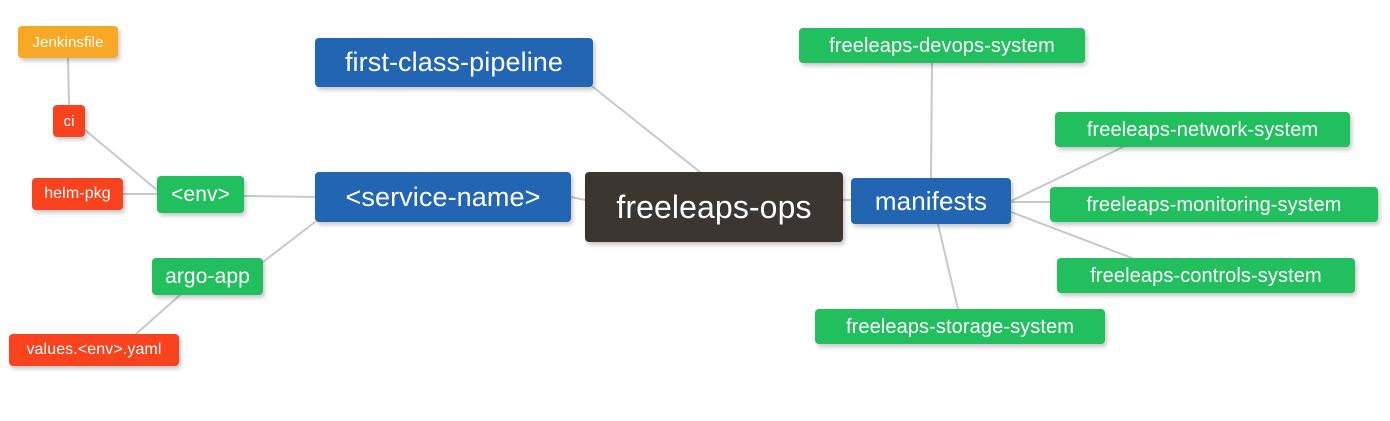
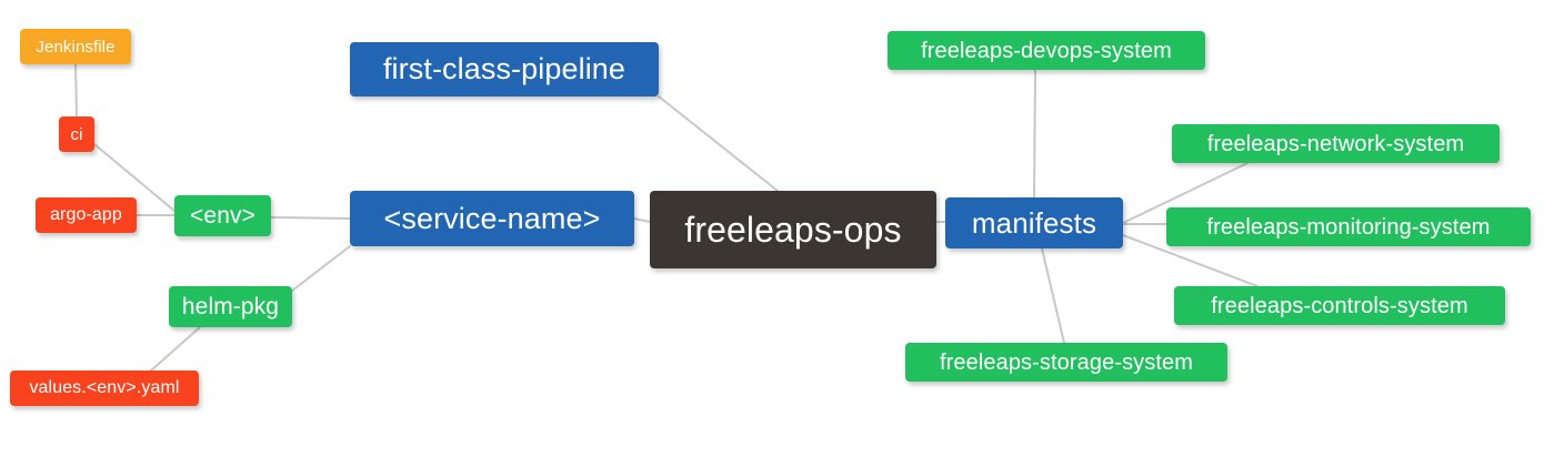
  Jenkinsfile
  ci
- helm-pkg
+ argo-app
  <env>
- argo-app
+ helm-pkg
  values.<env>.yaml
  first-class-pipeline
  <service-name>
  freeleaps-ops
  manifests
  freeleaps-devops-system
  freeleaps-network-system
  freeleaps-monitoring-system
  freeleaps-controls-system
  freeleaps-storage-system
